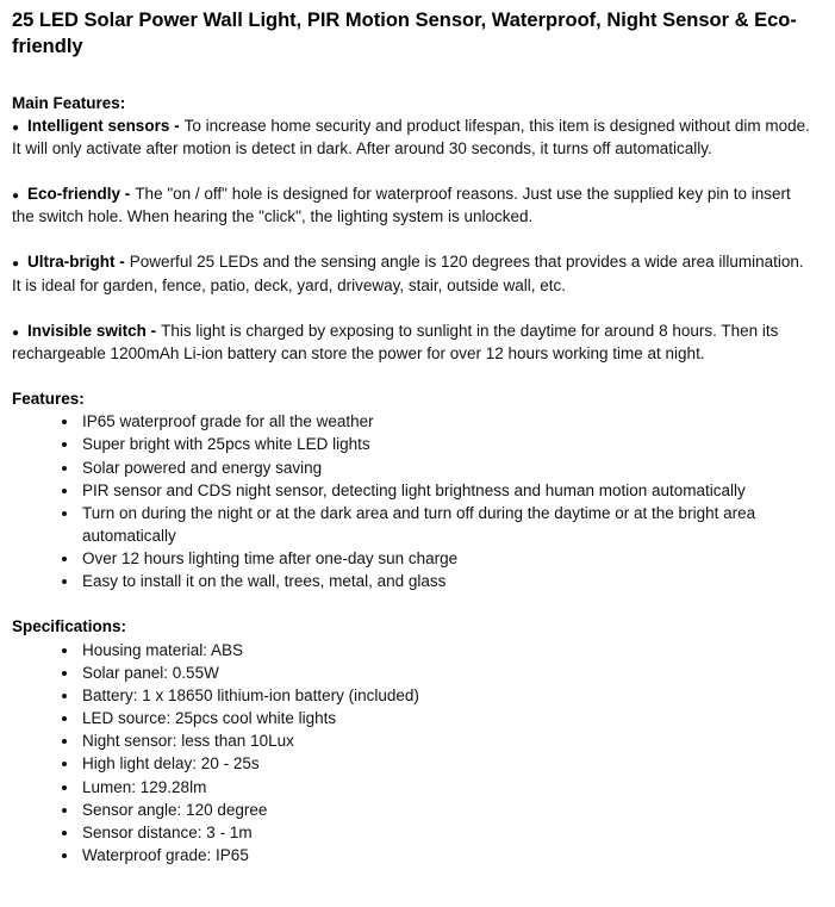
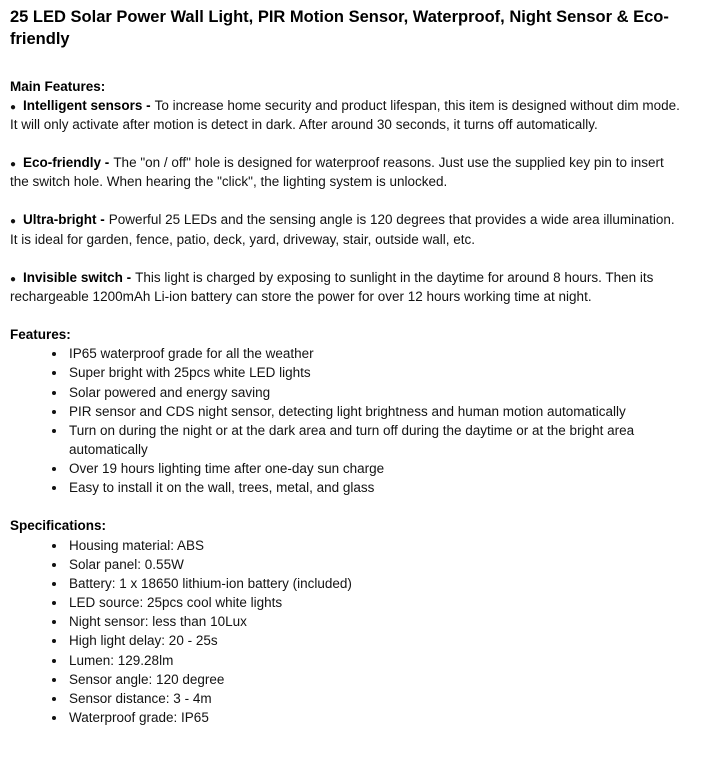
  25 LED Solar Power Wall Light, PIR Motion Sensor, Waterproof, Night Sensor & Eco-friendly
  Main Features:
  ● Intelligent sensors - To increase home security and product lifespan, this item is designed without dim mode. It will only activate after motion is detect in dark. After around 30 seconds, it turns off automatically.
  ● Eco-friendly - The "on / off" hole is designed for waterproof reasons. Just use the supplied key pin to insert the switch hole. When hearing the "click", the lighting system is unlocked.
  ● Ultra-bright - Powerful 25 LEDs and the sensing angle is 120 degrees that provides a wide area illumination. It is ideal for garden, fence, patio, deck, yard, driveway, stair, outside wall, etc.
  ● Invisible switch - This light is charged by exposing to sunlight in the daytime for around 8 hours. Then its rechargeable 1200mAh Li-ion battery can store the power for over 12 hours working time at night.
  Features:
  IP65 waterproof grade for all the weather
  Super bright with 25pcs white LED lights
  Solar powered and energy saving
  PIR sensor and CDS night sensor, detecting light brightness and human motion automatically
  Turn on during the night or at the dark area and turn off during the daytime or at the bright area automatically
- Over 12 hours lighting time after one-day sun charge
+ Over 19 hours lighting time after one-day sun charge
  Easy to install it on the wall, trees, metal, and glass
  Specifications:
  Housing material: ABS
  Solar panel: 0.55W
  Battery: 1 x 18650 lithium-ion battery (included)
  LED source: 25pcs cool white lights
  Night sensor: less than 10Lux
  High light delay: 20 - 25s
  Lumen: 129.28lm
  Sensor angle: 120 degree
- Sensor distance: 3 - 1m
+ Sensor distance: 3 - 4m
  Waterproof grade: IP65
